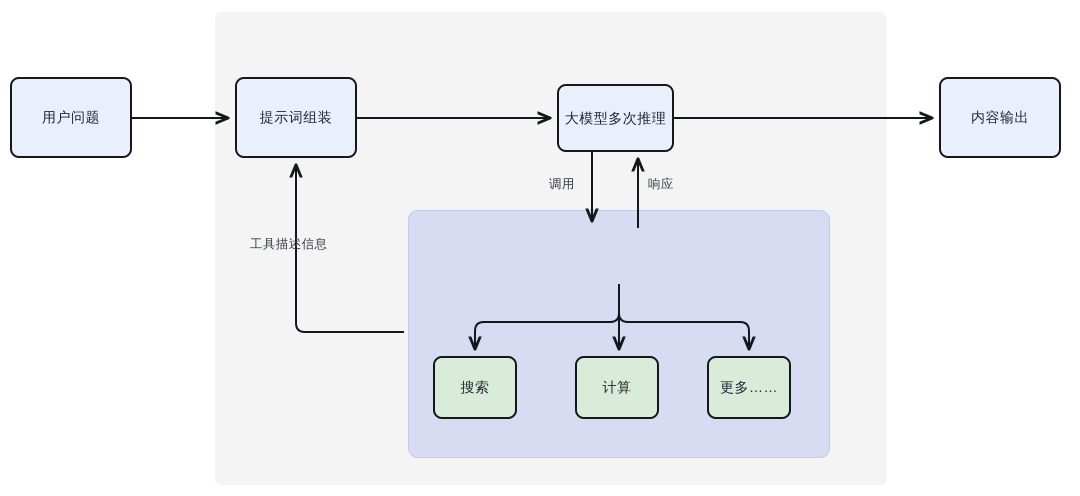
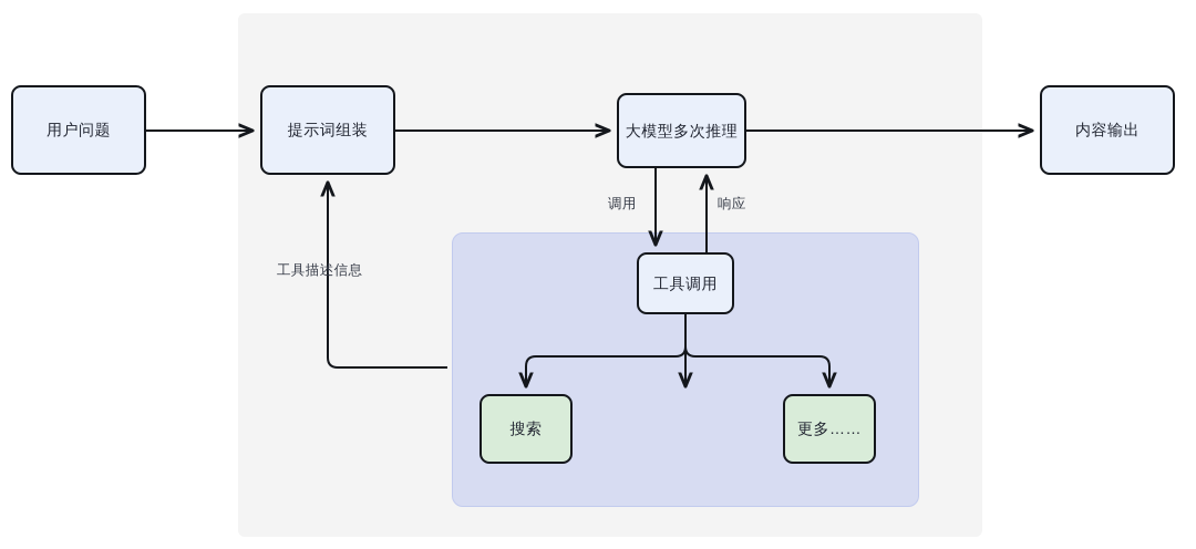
  用户问题
  提示词组装
  大模型多次推理
  内容输出
+ 工具调用
  搜索
- 计算
  更多……
  调用
  响应
  工具描述信息
